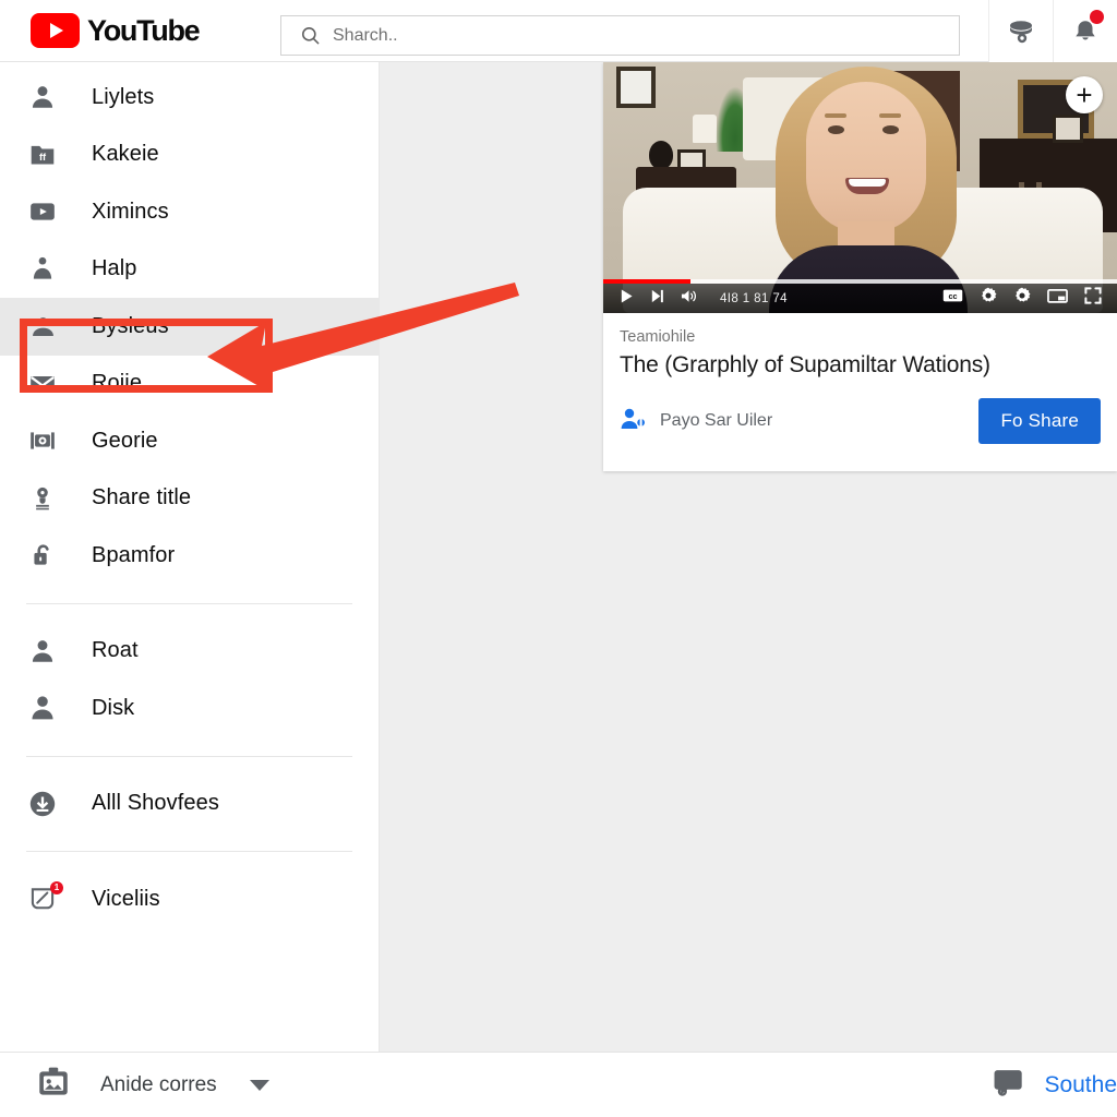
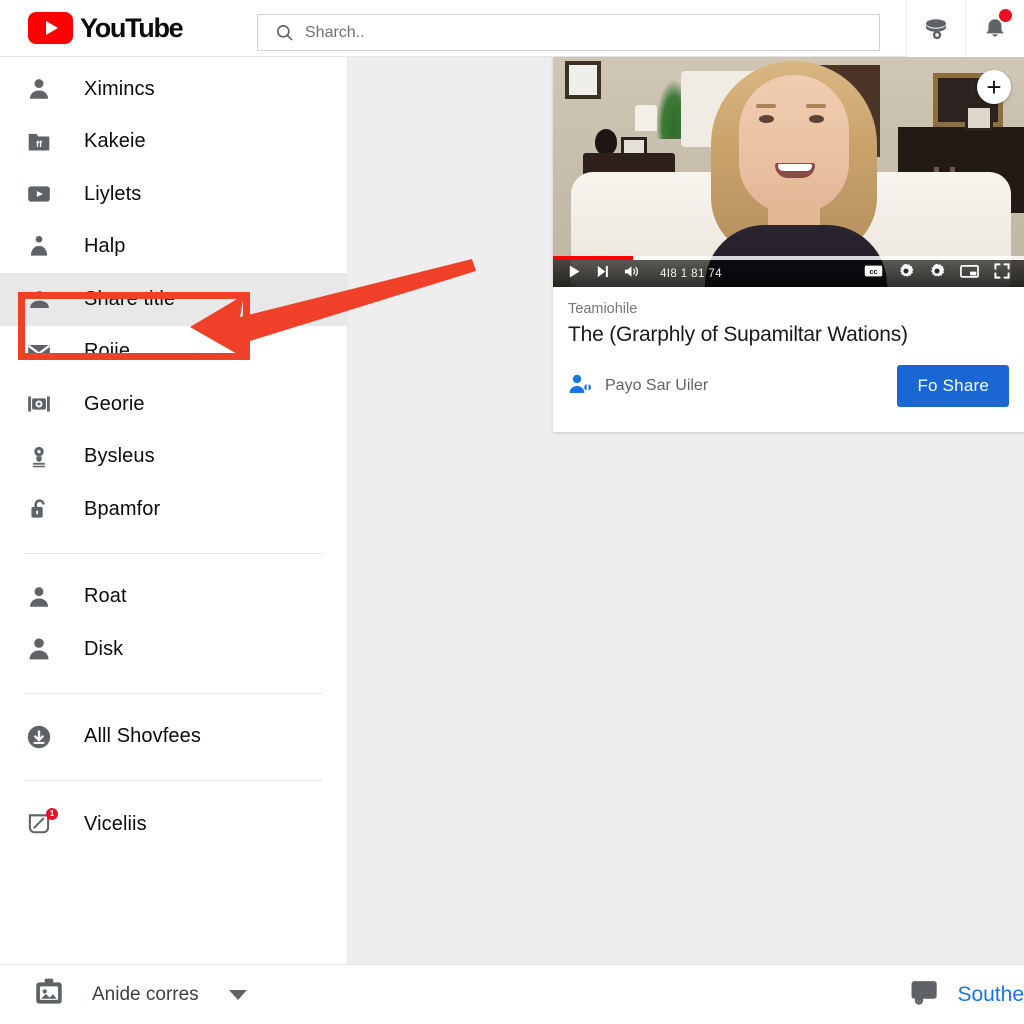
  YouTube
  Sharch..
- Liylets
+ Ximincs
  ff
  Kakeie
- Ximincs
+ Liylets
  Halp
- Bysleus
+ Share title
  Roiie
  Georie
- Share title
+ Bysleus
  Bpamfor
  Roat
  Disk
  Alll Shovfees
  1
  Viceliis
  +
  4I8 1 81 74
  cc
  Teamiohile
  The (Grarphly of Supamiltar Wations)
  Payo Sar Uiler
  Fo Share
  Anide corres
  Southe
